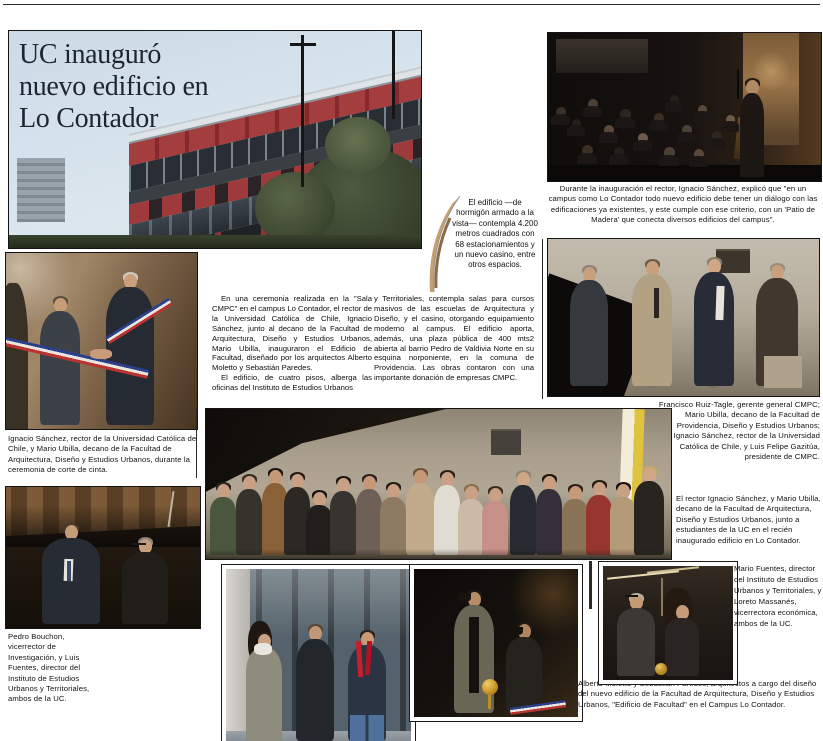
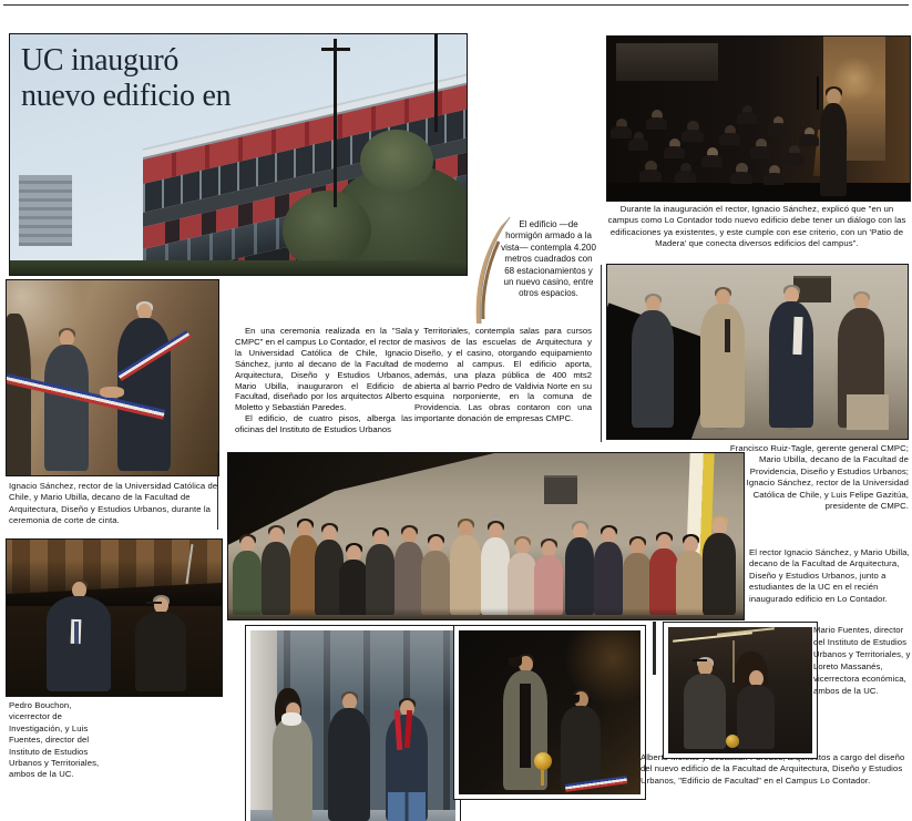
  UC inauguró
  nuevo edificio en
- Lo Contador
  Durante la inauguración el rector, Ignacio Sánchez, explicó que "en un campus como Lo Contador todo nuevo edificio debe tener un diálogo con las edificaciones ya existentes, y este cumple con ese criterio, con un 'Patio de Madera' que conecta diversos edificios del campus".
  El edificio —de hormigón armado a la vista— contempla 4.200 metros cuadrados con 68 estacionamientos y un nuevo casino, entre otros espacios.
  Ignacio Sánchez, rector de la Universidad Católica de Chile, y Mario Ubilla, decano de la Facultad de Arquitectura, Diseño y Estudios Urbanos, durante la ceremonia de corte de cinta.
  En una ceremonia realizada en la "Sala CMPC" en el campus Lo Contador, el rector de la Universidad Católica de Chile, Ignacio Sánchez, junto al decano de la Facultad de Arquitectura, Diseño y Estudios Urbanos, Mario Ubilla, inauguraron el Edificio de Facultad, diseñado por los arquitectos Alberto Moletto y Sebastián Paredes.
  El edificio, de cuatro pisos, alberga las oficinas del Instituto de Estudios Urbanos
  y Territoriales, contempla salas para cursos masivos de las escuelas de Arquitectura y Diseño, y el casino, otorgando equipamiento moderno al campus. El edificio aporta, además, una plaza pública de 400 mts2 abierta al barrio Pedro de Valdivia Norte en su esquina norponiente, en la comuna de Providencia. Las obras contaron con una importante donación de empresas CMPC.
  Francisco Ruiz-Tagle, gerente general CMPC; Mario Ubilla, decano de la Facultad de Providencia, Diseño y Estudios Urbanos; Ignacio Sánchez, rector de la Universidad Católica de Chile, y Luis Felipe Gazitúa, presidente de CMPC.
  El rector Ignacio Sánchez, y Mario Ubilla, decano de la Facultad de Arquitectura, Diseño y Estudios Urbanos, junto a estudiantes de la UC en el recién inaugurado edificio en Lo Contador.
  Pedro Bouchon, vicerrector de Investigación, y Luis Fuentes, director del Instituto de Estudios Urbanos y Territoriales, ambos de la UC.
  Albertos a cargo del diseño del nuevo edificio de la Facultad de Arquitectura, Diseño y Estudios Urbanos, "Edificio de Facultad" en el Campus Lo Contador.
  Mario Fuentes, director del Instituto de Estudios Urbanos y Territoriales, y Loreto Massanés, vicerrectora económica, ambos de la UC.
